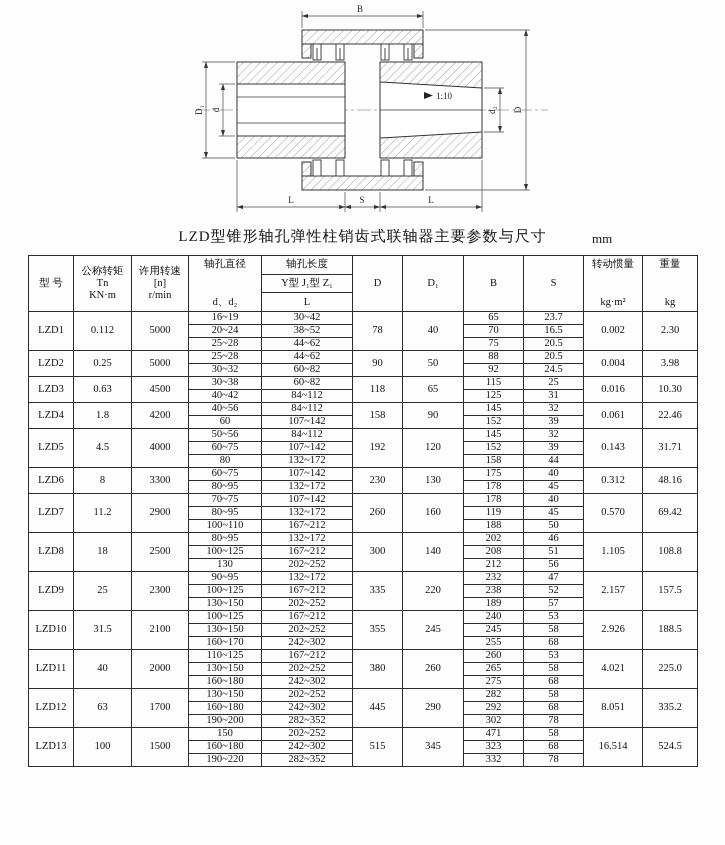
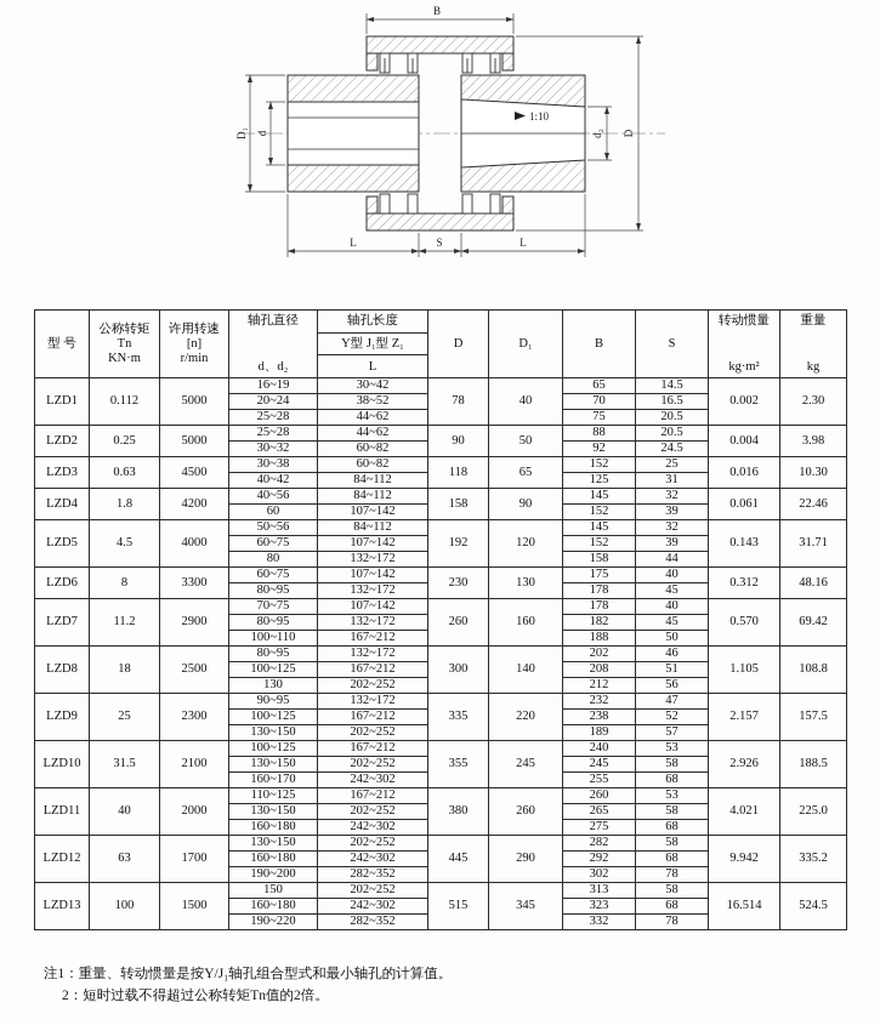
  1:10
  B
  L
  S
  L
- LZD型锥形轴孔弹性柱销齿式联轴器主要参数与尺寸
- mm
  型 号	公称转矩 Tn KN·m	许用转速 [n] r/min	轴孔直径 d、d₂	轴孔长度 Y型 J₁型 Z₁ L	D	D₁	B	S	转动惯量 kg·m²	重量 kg
- LZD1	0.112	5000	16~19	30~42	78	40	65	23.7	0.002	2.30
+ LZD1	0.112	5000	16~19	30~42	78	40	65	14.5	0.002	2.30
  20~24	38~52	70	16.5
  25~28	44~62	75	20.5
  LZD2	0.25	5000	25~28	44~62	90	50	88	20.5	0.004	3.98
  30~32	60~82	92	24.5
- LZD3	0.63	4500	30~38	60~82	118	65	115	25	0.016	10.30
+ LZD3	0.63	4500	30~38	60~82	118	65	152	25	0.016	10.30
  40~42	84~112	125	31
  LZD4	1.8	4200	40~56	84~112	158	90	145	32	0.061	22.46
  60	107~142	152	39
  LZD5	4.5	4000	50~56	84~112	192	120	145	32	0.143	31.71
  60~75	107~142	152	39
  80	132~172	158	44
  LZD6	8	3300	60~75	107~142	230	130	175	40	0.312	48.16
  80~95	132~172	178	45
  LZD7	11.2	2900	70~75	107~142	260	160	178	40	0.570	69.42
- 80~95	132~172	119	45
+ 80~95	132~172	182	45
  100~110	167~212	188	50
  LZD8	18	2500	80~95	132~172	300	140	202	46	1.105	108.8
  100~125	167~212	208	51
  130	202~252	212	56
  LZD9	25	2300	90~95	132~172	335	220	232	47	2.157	157.5
  100~125	167~212	238	52
  130~150	202~252	189	57
  LZD10	31.5	2100	100~125	167~212	355	245	240	53	2.926	188.5
  130~150	202~252	245	58
  160~170	242~302	255	68
  LZD11	40	2000	110~125	167~212	380	260	260	53	4.021	225.0
  130~150	202~252	265	58
  160~180	242~302	275	68
- LZD12	63	1700	130~150	202~252	445	290	282	58	8.051	335.2
+ LZD12	63	1700	130~150	202~252	445	290	282	58	9.942	335.2
  160~180	242~302	292	68
  190~200	282~352	302	78
- LZD13	100	1500	150	202~252	515	345	471	58	16.514	524.5
+ LZD13	100	1500	150	202~252	515	345	313	58	16.514	524.5
  160~180	242~302	323	68
  190~220	282~352	332	78
+ 注1：重量、转动惯量是按Y/J₁轴孔组合型式和最小轴孔的计算值。
+ 2：短时过载不得超过公称转矩Tn值的2倍。
